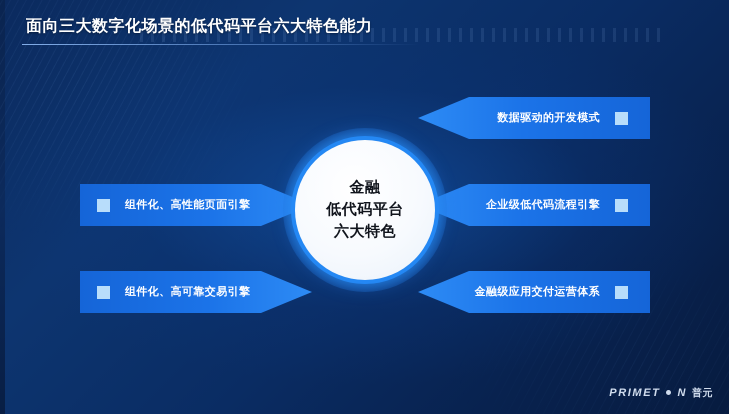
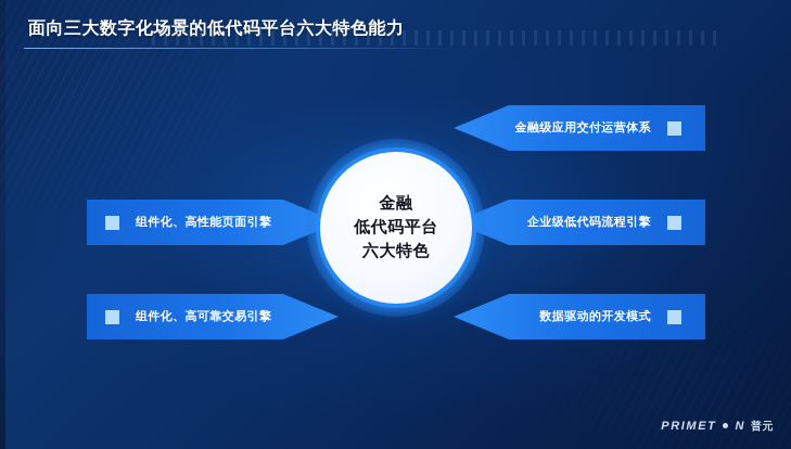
  面向三大数字化场景的低代码平台六大特色能力
  组件化、高性能页面引擎
  组件化、高可靠交易引擎
- 数据驱动的开发模式
+ 金融级应用交付运营体系
  企业级低代码流程引擎
- 金融级应用交付运营体系
+ 数据驱动的开发模式
  金融
  低代码平台
  六大特色
  PRIMET
  N
  普元
